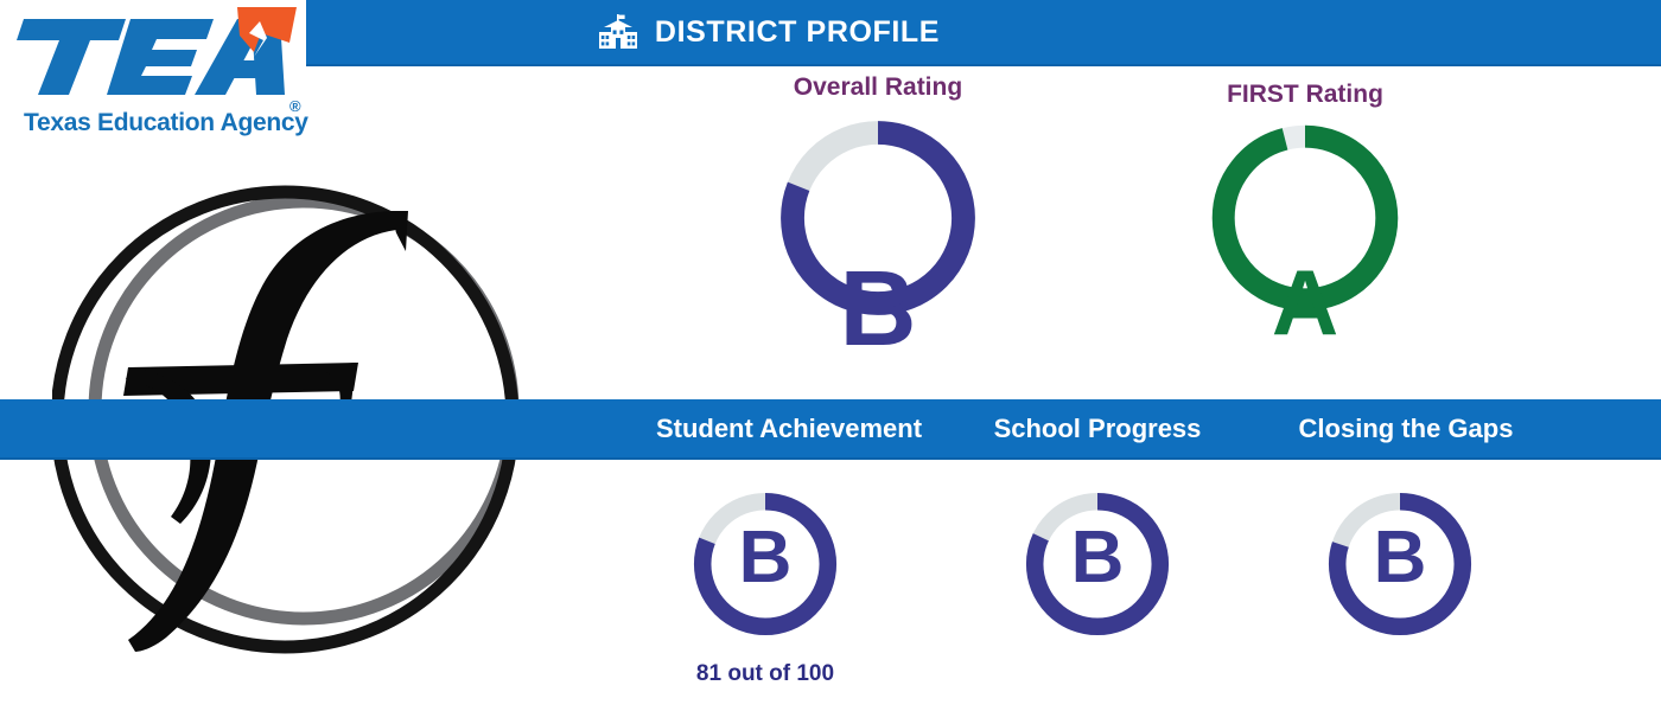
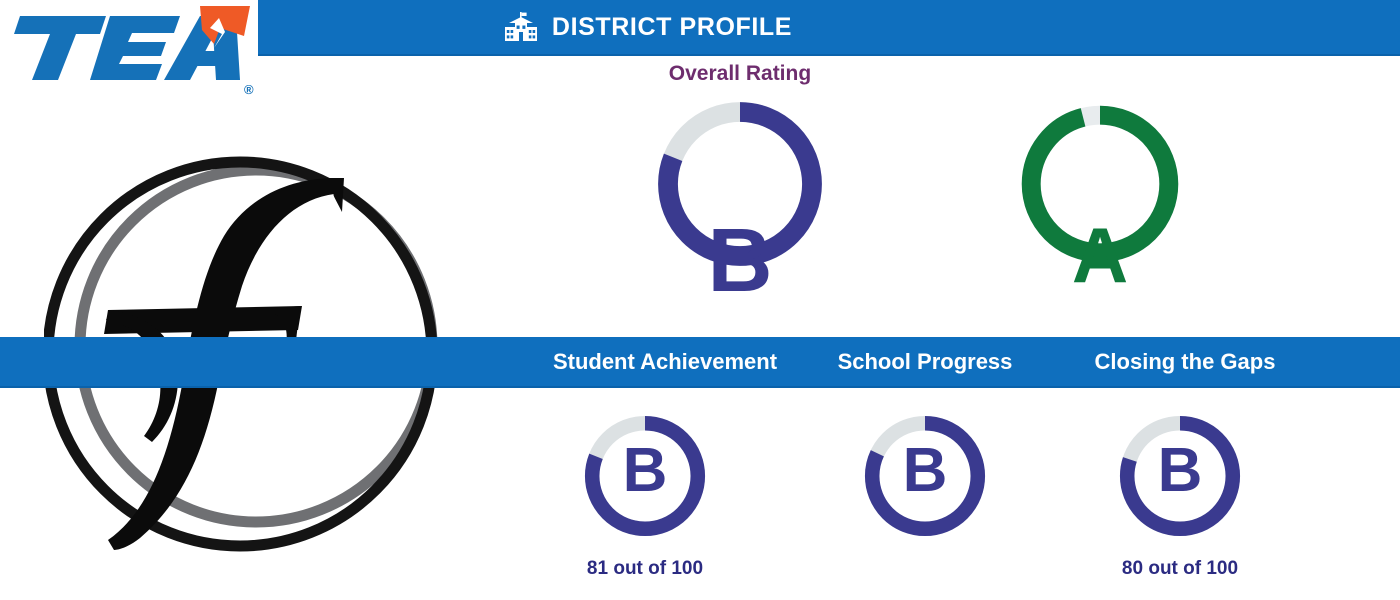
  ®
- Texas Education Agency
  DISTRICT PROFILE
  Overall Rating
  B
- FIRST Rating
  A
  Student Achievement
  School Progress
  Closing the Gaps
  B
  81 out of 100
  B
  B
+ 80 out of 100
